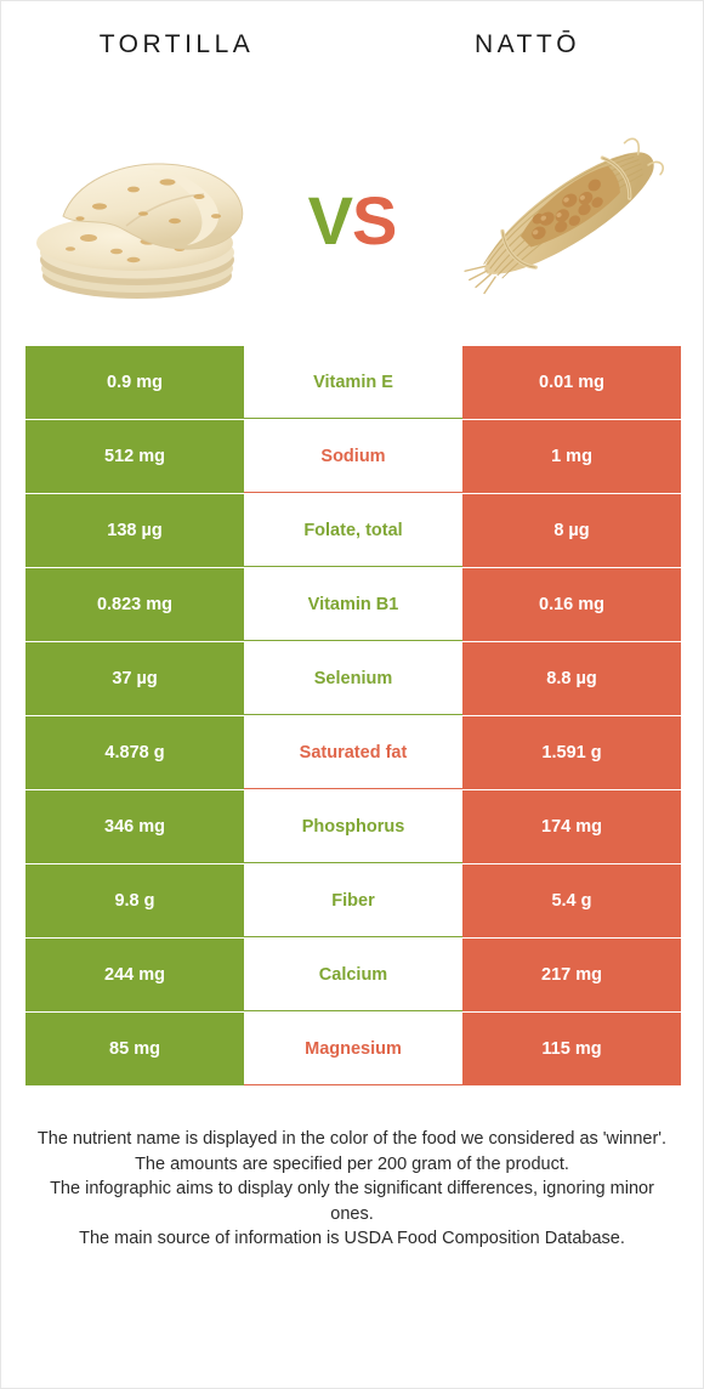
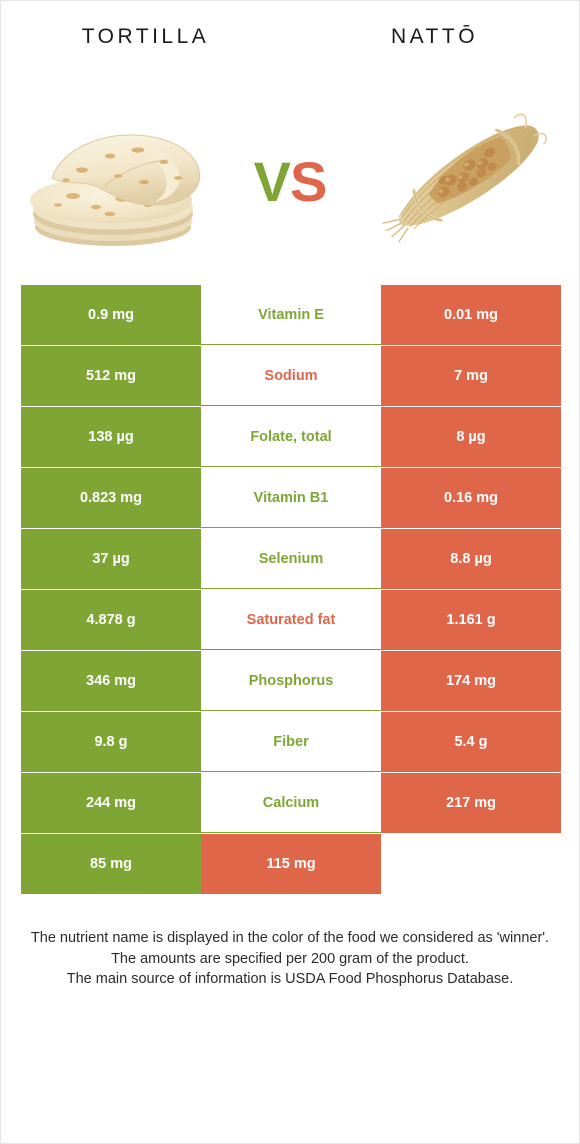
  TORTILLA
  NATTŌ
  VS
  0.9 mg
  Vitamin E
  0.01 mg
  512 mg
  Sodium
- 1 mg
+ 7 mg
  138 µg
  Folate, total
  8 µg
  0.823 mg
  Vitamin B1
  0.16 mg
  37 µg
  Selenium
  8.8 µg
  4.878 g
  Saturated fat
- 1.591 g
+ 1.161 g
  346 mg
  Phosphorus
  174 mg
  9.8 g
  Fiber
  5.4 g
  244 mg
  Calcium
  217 mg
  85 mg
- Magnesium
  115 mg
  The nutrient name is displayed in the color of the food we considered as 'winner'.
  The amounts are specified per 200 gram of the product.
- The infographic aims to display only the significant differences, ignoring minor ones.
- The main source of information is USDA Food Composition Database.
+ The main source of information is USDA Food Phosphorus Database.
